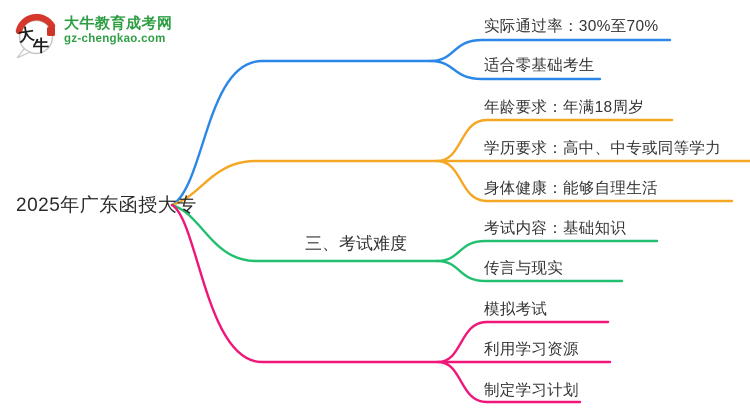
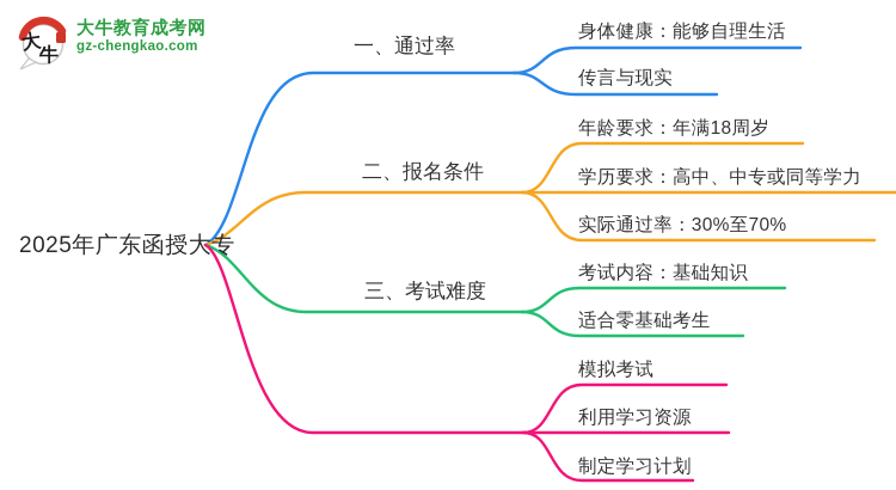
  牛
  大牛教育成考网
  gz-chengkao.com
  2025年广东函授大专
+ 一、通过率
+ 二、报名条件
  三、考试难度
- 实际通过率：30%至70%
+ 身体健康：能够自理生活
- 适合零基础考生
+ 传言与现实
  年龄要求：年满18周岁
  学历要求：高中、中专或同等学力
- 身体健康：能够自理生活
+ 实际通过率：30%至70%
  考试内容：基础知识
- 传言与现实
+ 适合零基础考生
  模拟考试
  利用学习资源
  制定学习计划
